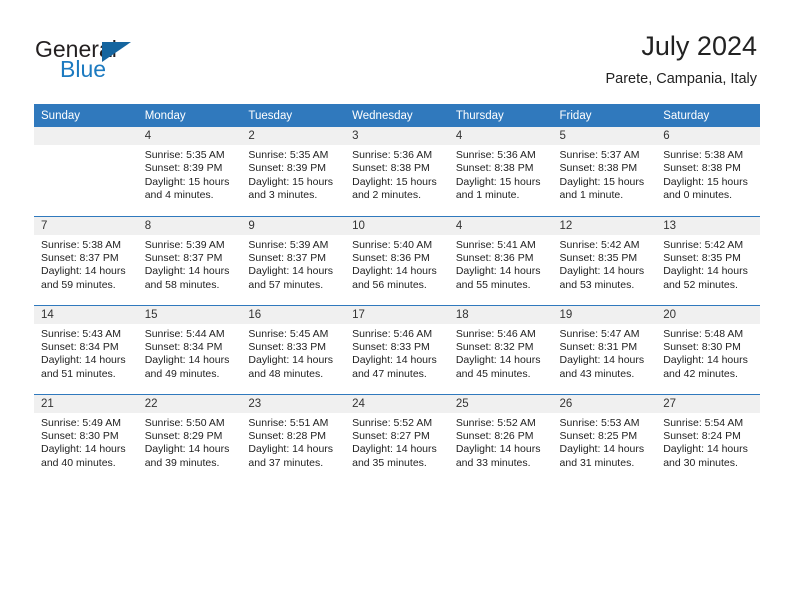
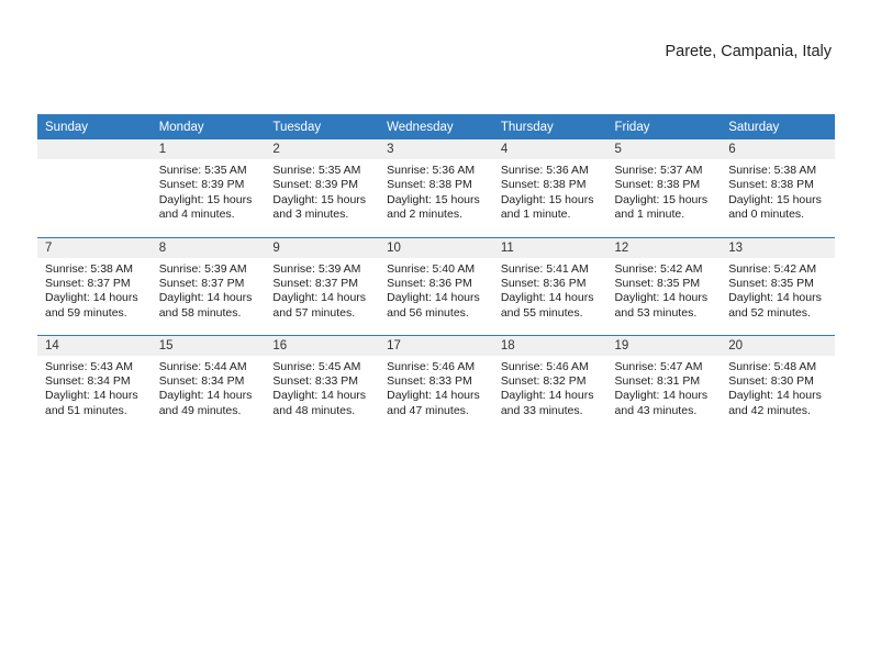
- General
- Blue
- July 2024
  Parete, Campania, Italy
  Sunday	Monday	Tuesday	Wednesday	Thursday	Friday	Saturday
- 	4Sunrise: 5:35 AMSunset: 8:39 PMDaylight: 15 hoursand 4 minutes.	2Sunrise: 5:35 AMSunset: 8:39 PMDaylight: 15 hoursand 3 minutes.	3Sunrise: 5:36 AMSunset: 8:38 PMDaylight: 15 hoursand 2 minutes.	4Sunrise: 5:36 AMSunset: 8:38 PMDaylight: 15 hoursand 1 minute.	5Sunrise: 5:37 AMSunset: 8:38 PMDaylight: 15 hoursand 1 minute.	6Sunrise: 5:38 AMSunset: 8:38 PMDaylight: 15 hoursand 0 minutes.
+ 	1Sunrise: 5:35 AMSunset: 8:39 PMDaylight: 15 hoursand 4 minutes.	2Sunrise: 5:35 AMSunset: 8:39 PMDaylight: 15 hoursand 3 minutes.	3Sunrise: 5:36 AMSunset: 8:38 PMDaylight: 15 hoursand 2 minutes.	4Sunrise: 5:36 AMSunset: 8:38 PMDaylight: 15 hoursand 1 minute.	5Sunrise: 5:37 AMSunset: 8:38 PMDaylight: 15 hoursand 1 minute.	6Sunrise: 5:38 AMSunset: 8:38 PMDaylight: 15 hoursand 0 minutes.
- 7Sunrise: 5:38 AMSunset: 8:37 PMDaylight: 14 hoursand 59 minutes.	8Sunrise: 5:39 AMSunset: 8:37 PMDaylight: 14 hoursand 58 minutes.	9Sunrise: 5:39 AMSunset: 8:37 PMDaylight: 14 hoursand 57 minutes.	10Sunrise: 5:40 AMSunset: 8:36 PMDaylight: 14 hoursand 56 minutes.	4Sunrise: 5:41 AMSunset: 8:36 PMDaylight: 14 hoursand 55 minutes.	12Sunrise: 5:42 AMSunset: 8:35 PMDaylight: 14 hoursand 53 minutes.	13Sunrise: 5:42 AMSunset: 8:35 PMDaylight: 14 hoursand 52 minutes.
+ 7Sunrise: 5:38 AMSunset: 8:37 PMDaylight: 14 hoursand 59 minutes.	8Sunrise: 5:39 AMSunset: 8:37 PMDaylight: 14 hoursand 58 minutes.	9Sunrise: 5:39 AMSunset: 8:37 PMDaylight: 14 hoursand 57 minutes.	10Sunrise: 5:40 AMSunset: 8:36 PMDaylight: 14 hoursand 56 minutes.	11Sunrise: 5:41 AMSunset: 8:36 PMDaylight: 14 hoursand 55 minutes.	12Sunrise: 5:42 AMSunset: 8:35 PMDaylight: 14 hoursand 53 minutes.	13Sunrise: 5:42 AMSunset: 8:35 PMDaylight: 14 hoursand 52 minutes.
- 14Sunrise: 5:43 AMSunset: 8:34 PMDaylight: 14 hoursand 51 minutes.	15Sunrise: 5:44 AMSunset: 8:34 PMDaylight: 14 hoursand 49 minutes.	16Sunrise: 5:45 AMSunset: 8:33 PMDaylight: 14 hoursand 48 minutes.	17Sunrise: 5:46 AMSunset: 8:33 PMDaylight: 14 hoursand 47 minutes.	18Sunrise: 5:46 AMSunset: 8:32 PMDaylight: 14 hoursand 45 minutes.	19Sunrise: 5:47 AMSunset: 8:31 PMDaylight: 14 hoursand 43 minutes.	20Sunrise: 5:48 AMSunset: 8:30 PMDaylight: 14 hoursand 42 minutes.
+ 14Sunrise: 5:43 AMSunset: 8:34 PMDaylight: 14 hoursand 51 minutes.	15Sunrise: 5:44 AMSunset: 8:34 PMDaylight: 14 hoursand 49 minutes.	16Sunrise: 5:45 AMSunset: 8:33 PMDaylight: 14 hoursand 48 minutes.	17Sunrise: 5:46 AMSunset: 8:33 PMDaylight: 14 hoursand 47 minutes.	18Sunrise: 5:46 AMSunset: 8:32 PMDaylight: 14 hoursand 33 minutes.	19Sunrise: 5:47 AMSunset: 8:31 PMDaylight: 14 hoursand 43 minutes.	20Sunrise: 5:48 AMSunset: 8:30 PMDaylight: 14 hoursand 42 minutes.
- 21Sunrise: 5:49 AMSunset: 8:30 PMDaylight: 14 hoursand 40 minutes.	22Sunrise: 5:50 AMSunset: 8:29 PMDaylight: 14 hoursand 39 minutes.	23Sunrise: 5:51 AMSunset: 8:28 PMDaylight: 14 hoursand 37 minutes.	24Sunrise: 5:52 AMSunset: 8:27 PMDaylight: 14 hoursand 35 minutes.	25Sunrise: 5:52 AMSunset: 8:26 PMDaylight: 14 hoursand 33 minutes.	26Sunrise: 5:53 AMSunset: 8:25 PMDaylight: 14 hoursand 31 minutes.	27Sunrise: 5:54 AMSunset: 8:24 PMDaylight: 14 hoursand 30 minutes.
